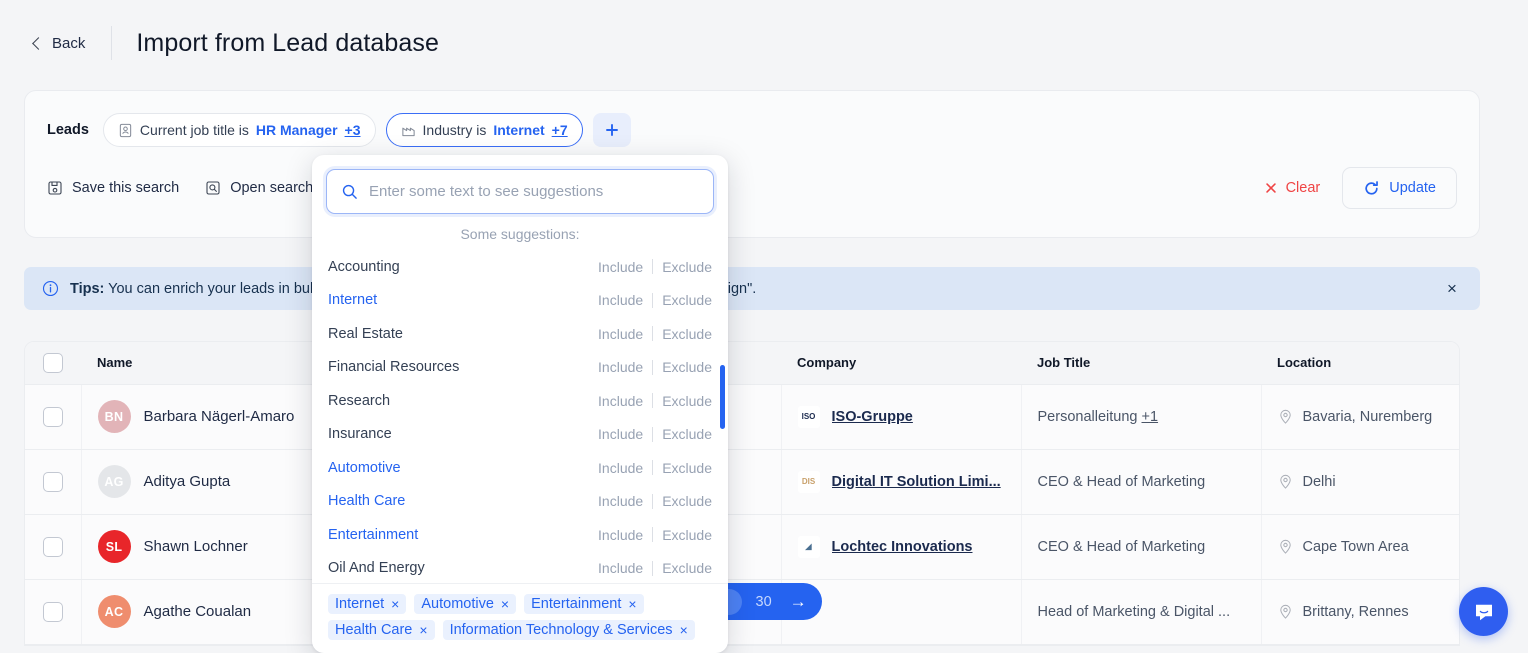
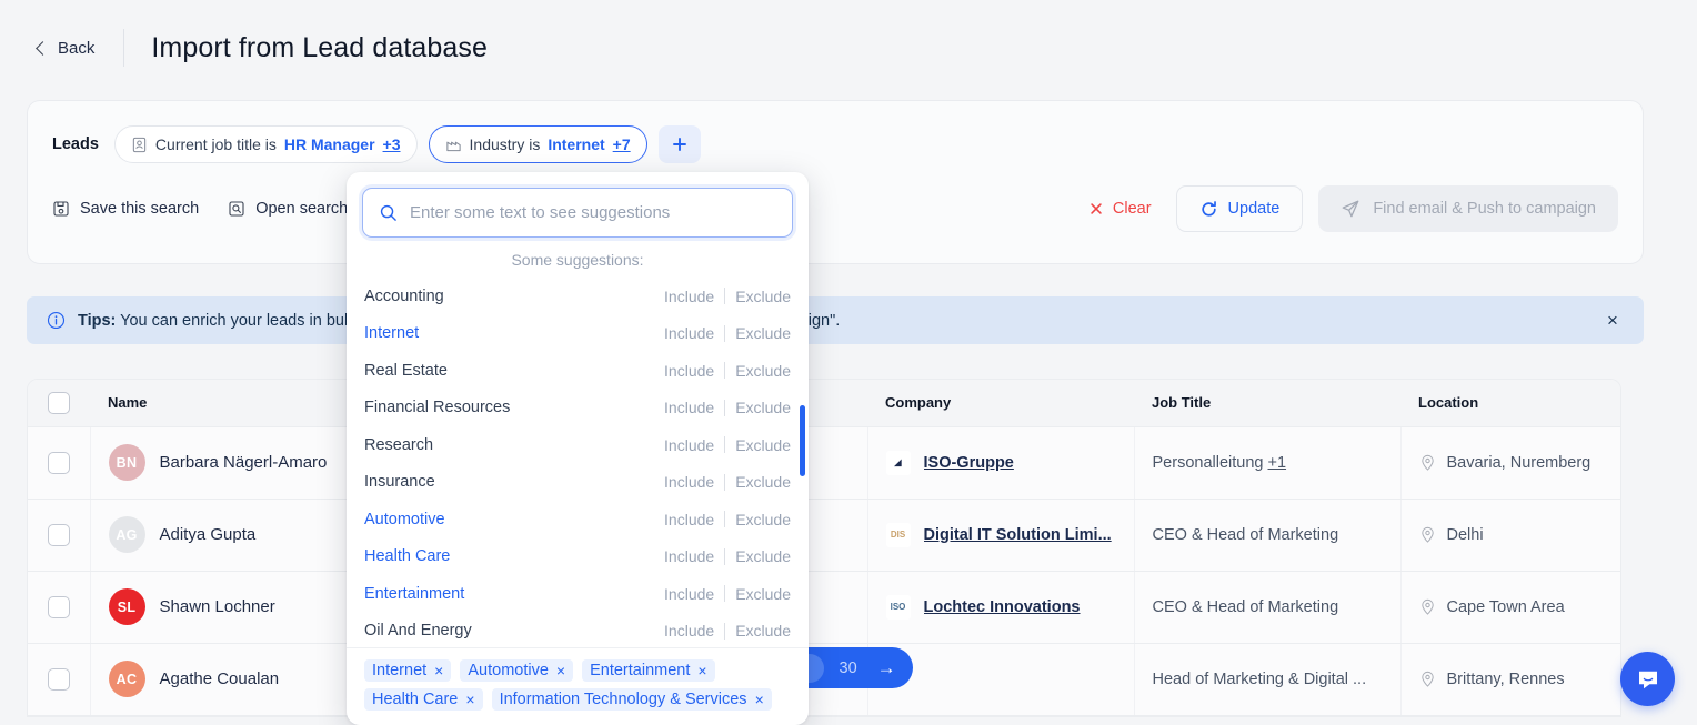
  Back
  Import from Lead database
  Leads
  Current job title is
  HR Manager
  +3
  Industry is
  Internet
  +7
  Save this search
  Open search
  Clear
  Update
+ Find email & Push to campaign
  ×
  	Name		Company	Job Title	Location
- 	BN Barbara Nägerl-Amaro		ISO ISO-Gruppe	Personalleitung +1	Bavaria, Nuremberg
+ 	BN Barbara Nägerl-Amaro		◢ ISO-Gruppe	Personalleitung +1	Bavaria, Nuremberg
  	AG Aditya Gupta		DIS Digital IT Solution Limi...	CEO & Head of Marketing	Delhi
- 	SL Shawn Lochner		◢ Lochtec Innovations	CEO & Head of Marketing	Cape Town Area
+ 	SL Shawn Lochner		ISO Lochtec Innovations	CEO & Head of Marketing	Cape Town Area
  	AC Agathe Coualan			Head of Marketing & Digital ...	Brittany, Rennes
  30
  →
  Enter some text to see suggestions
  Some suggestions:
  Accounting
  Include
  Exclude
  Internet
  Include
  Exclude
  Real Estate
  Include
  Exclude
  Financial Resources
  Include
  Exclude
  Research
  Include
  Exclude
  Insurance
  Include
  Exclude
  Automotive
  Include
  Exclude
  Health Care
  Include
  Exclude
  Entertainment
  Include
  Exclude
  Oil And Energy
  Include
  Exclude
  Internet
  ×
  Automotive
  ×
  Entertainment
  ×
  Health Care
  ×
  Information Technology & Services
  ×
